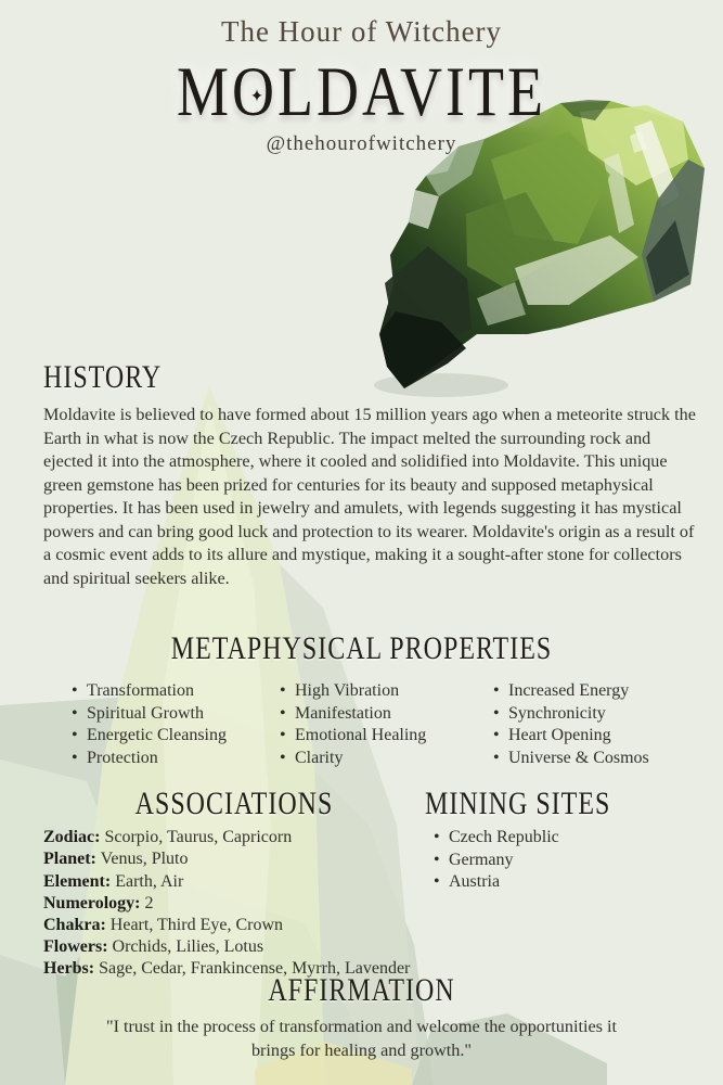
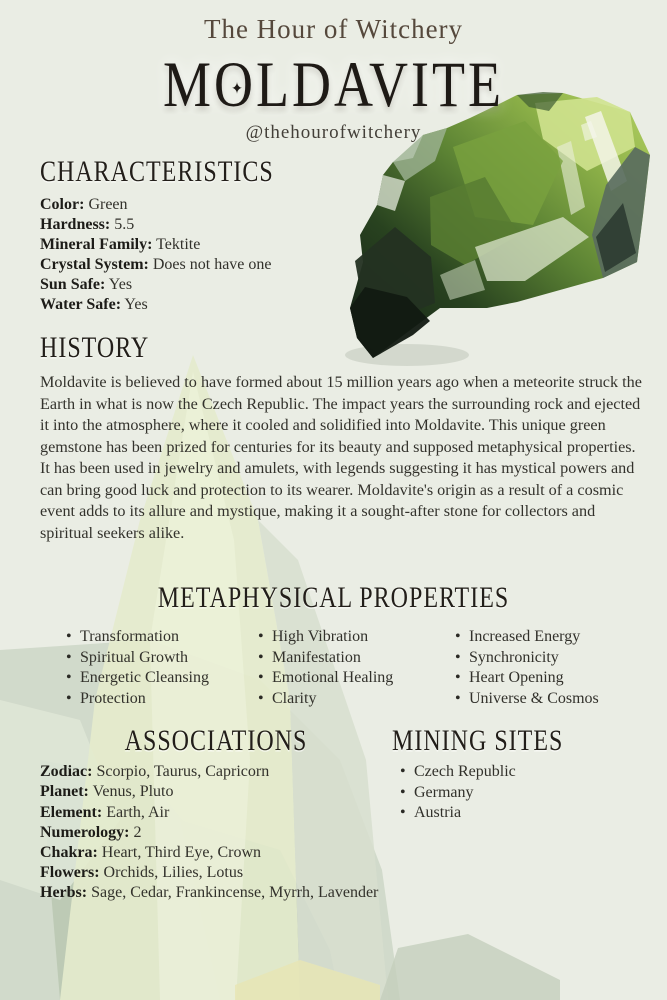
  The Hour of Witchery
  MOLDAVITE
  ✦
  @thehourofwitchery
+ CHARACTERISTICS
+ Color: Green
+ Hardness: 5.5
+ Mineral Family: Tektite
+ Crystal System: Does not have one
+ Sun Safe: Yes
+ Water Safe: Yes
  HISTORY
- Moldavite is believed to have formed about 15 million years ago when a meteorite struck the Earth in what is now the Czech Republic. The impact melted the surrounding rock and ejected it into the atmosphere, where it cooled and solidified into Moldavite. This unique green gemstone has been prized for centuries for its beauty and supposed metaphysical properties. It has been used in jewelry and amulets, with legends suggesting it has mystical powers and can bring good luck and protection to its wearer. Moldavite's origin as a result of a cosmic event adds to its allure and mystique, making it a sought-after stone for collectors and spiritual seekers alike.
+ Moldavite is believed to have formed about 15 million years ago when a meteorite struck the Earth in what is now the Czech Republic. The impact years the surrounding rock and ejected it into the atmosphere, where it cooled and solidified into Moldavite. This unique green gemstone has been prized for centuries for its beauty and supposed metaphysical properties. It has been used in jewelry and amulets, with legends suggesting it has mystical powers and can bring good luck and protection to its wearer. Moldavite's origin as a result of a cosmic event adds to its allure and mystique, making it a sought-after stone for collectors and spiritual seekers alike.
  METAPHYSICAL PROPERTIES
  • Transformation
  • Spiritual Growth
  • Energetic Cleansing
  • Protection
  • High Vibration
  • Manifestation
  • Emotional Healing
  • Clarity
  • Increased Energy
  • Synchronicity
  • Heart Opening
  • Universe & Cosmos
  ASSOCIATIONS
  Zodiac: Scorpio, Taurus, Capricorn
  Planet: Venus, Pluto
  Element: Earth, Air
  Numerology: 2
  Chakra: Heart, Third Eye, Crown
  Flowers: Orchids, Lilies, Lotus
  Herbs: Sage, Cedar, Frankincense, Myrrh, Lavender
  MINING SITES
  • Czech Republic
  • Germany
  • Austria
- AFFIRMATION
- "I trust in the process of transformation and welcome the opportunities it brings for healing and growth."
